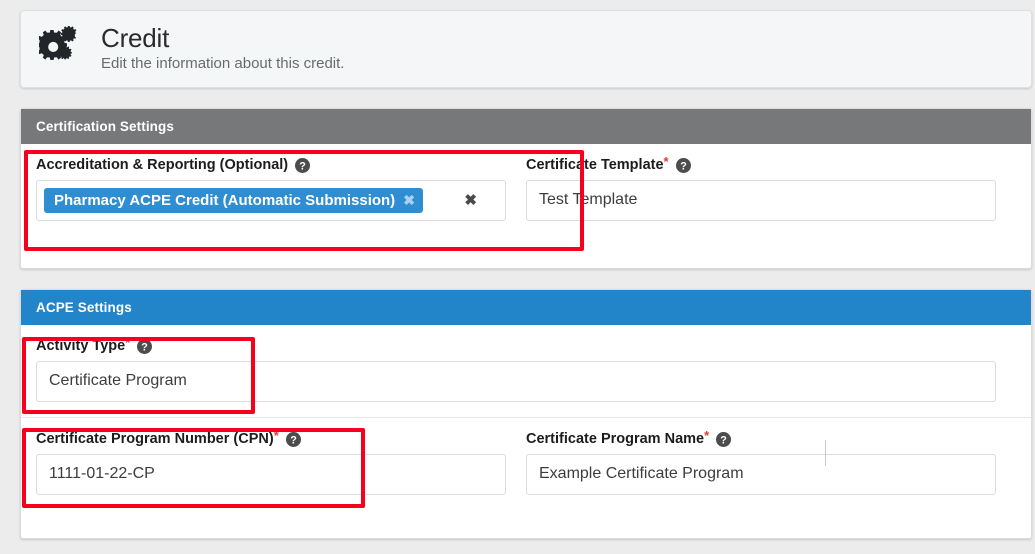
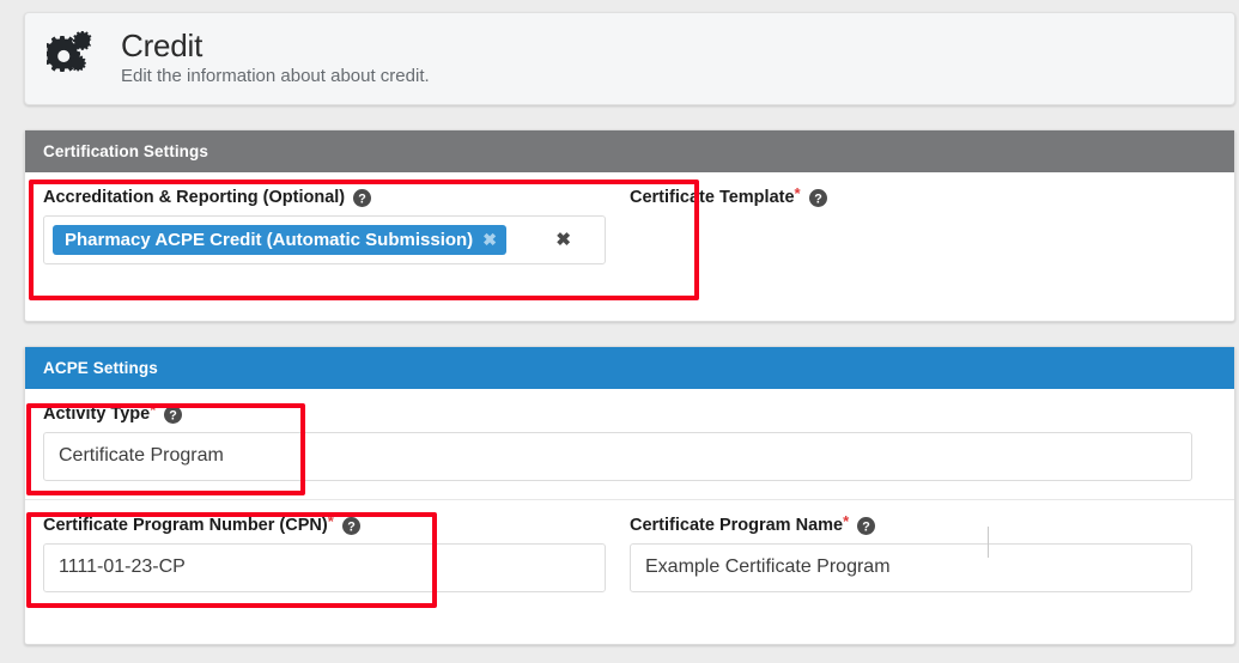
  Credit
- Edit the information about this credit.
+ Edit the information about about credit.
  Certification Settings
  Accreditation & Reporting (Optional)
  ?
  Pharmacy ACPE Credit (Automatic Submission)
  ✖
  ✖
  Certificate Template
  *
  ?
- Test Template
  ACPE Settings
  Activity Type
  *
  ?
  Certificate Program
  Certificate Program Number (CPN)
  *
  ?
- 1111-01-22-CP
+ 1111-01-23-CP
  Certificate Program Name
  *
  ?
  Example Certificate Program
